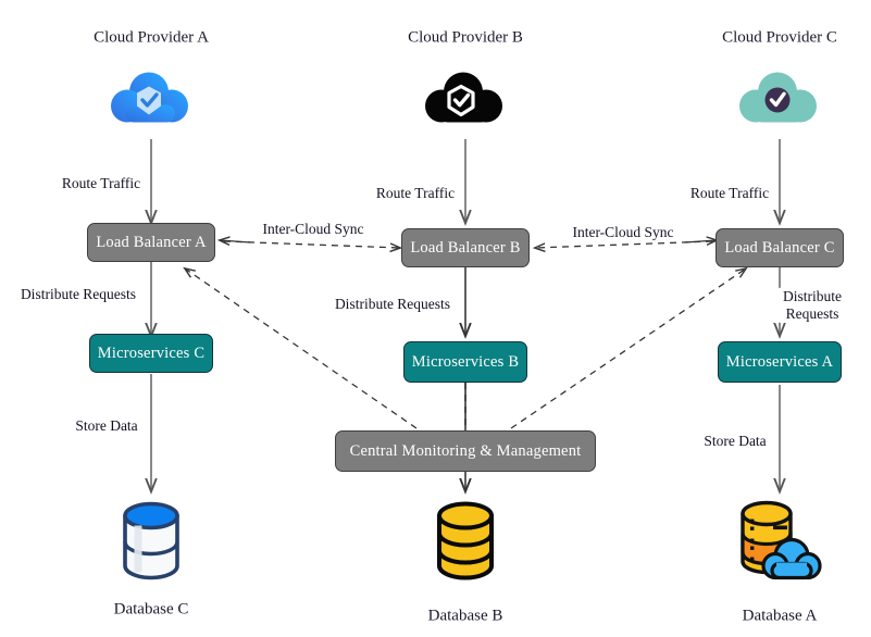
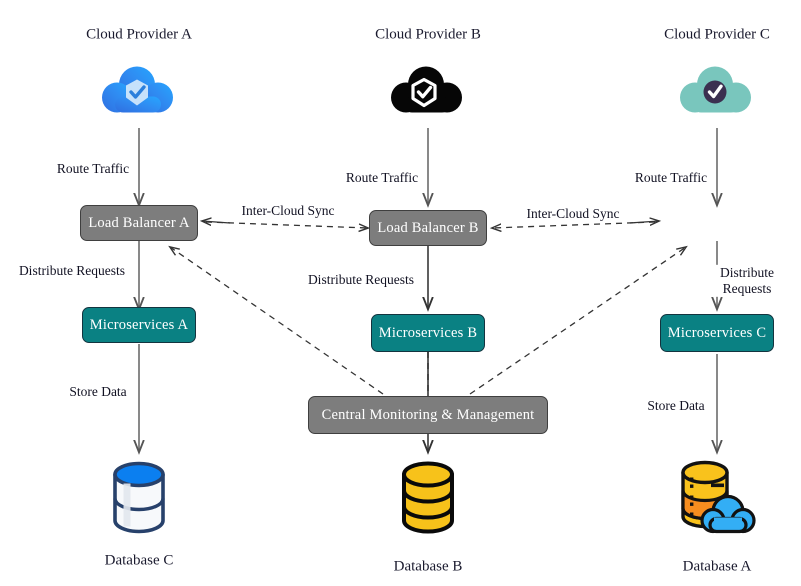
  Cloud Provider A
  Cloud Provider B
  Cloud Provider C
  Route Traffic
  Route Traffic
  Route Traffic
  Distribute Requests
  Distribute Requests
  Distribute Requests
  Store Data
  Store Data
  Inter-Cloud Sync
  Inter-Cloud Sync
  Load Balancer A
  Load Balancer B
- Load Balancer C
- Microservices C
+ Microservices A
  Microservices B
- Microservices A
+ Microservices C
  Central Monitoring & Management
  Database C
  Database B
  Database A
